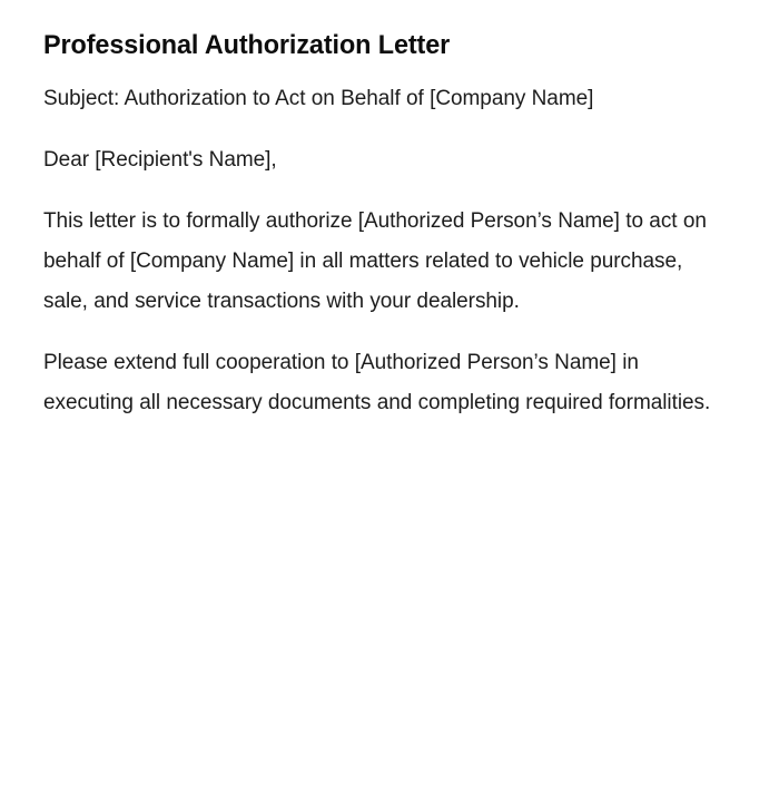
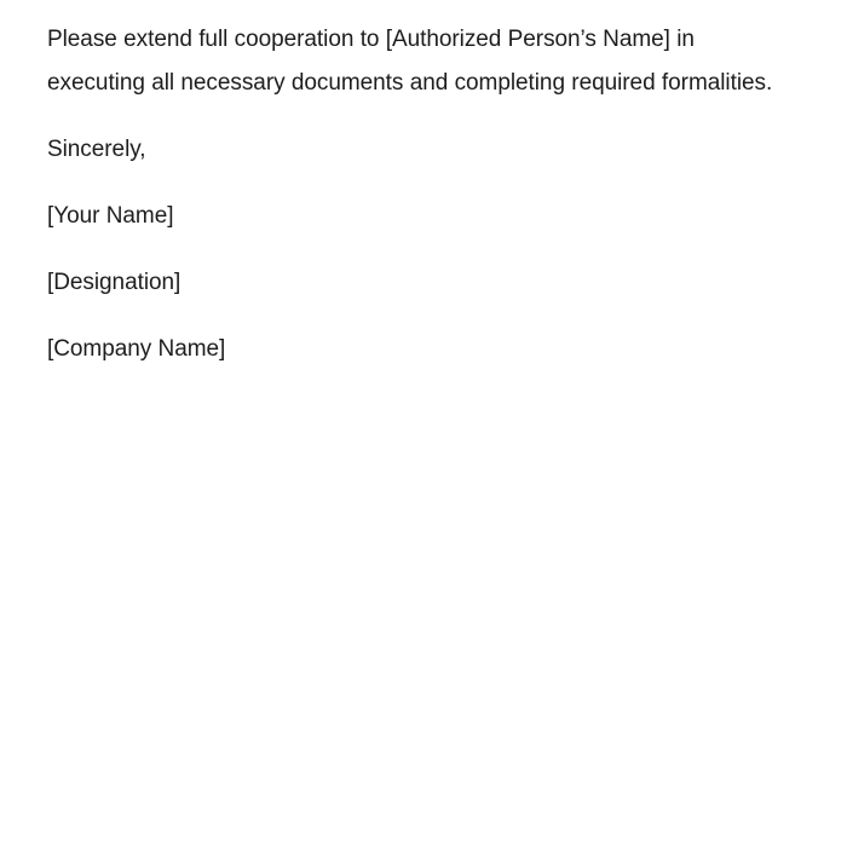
- Professional Authorization Letter
- Subject: Authorization to Act on Behalf of [Company Name]
- Dear [Recipient's Name],
- This letter is to formally authorize [Authorized Person’s Name] to act on behalf of [Company Name] in all matters related to vehicle purchase, sale, and service transactions with your dealership.
  Please extend full cooperation to [Authorized Person’s Name] in executing all necessary documents and completing required formalities.
+ Sincerely,
+ [Your Name]
+ [Designation]
+ [Company Name]
